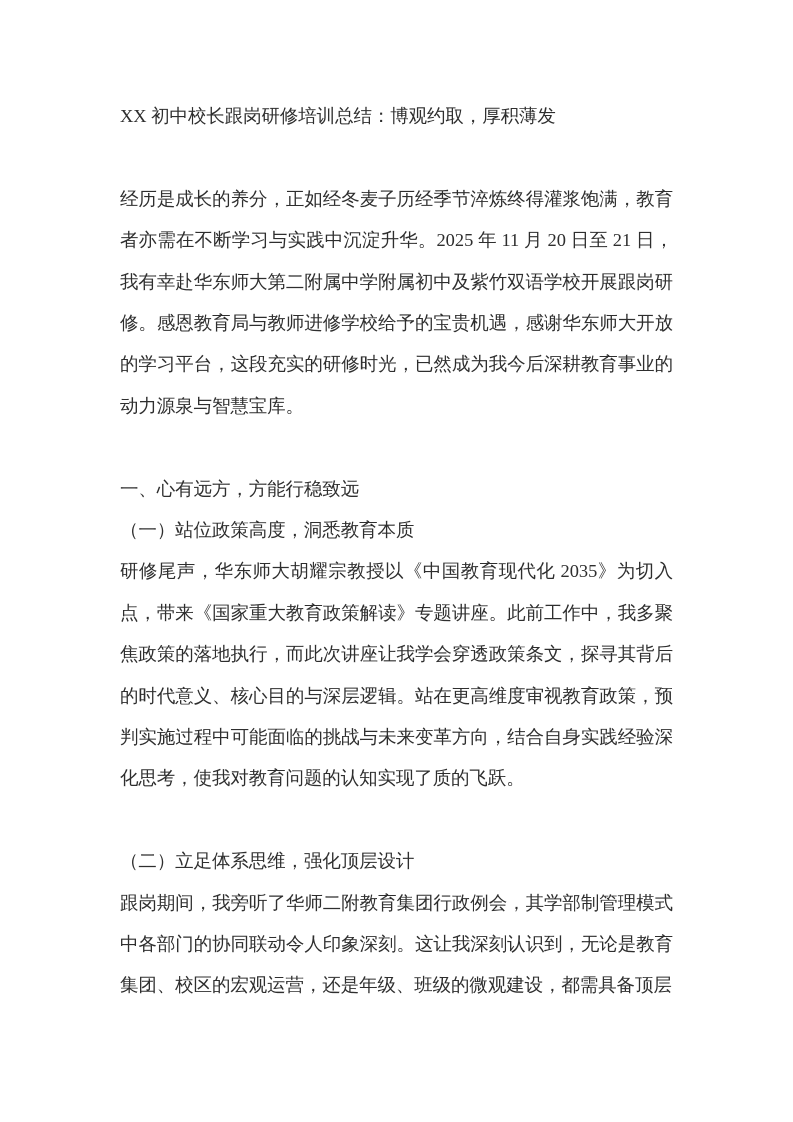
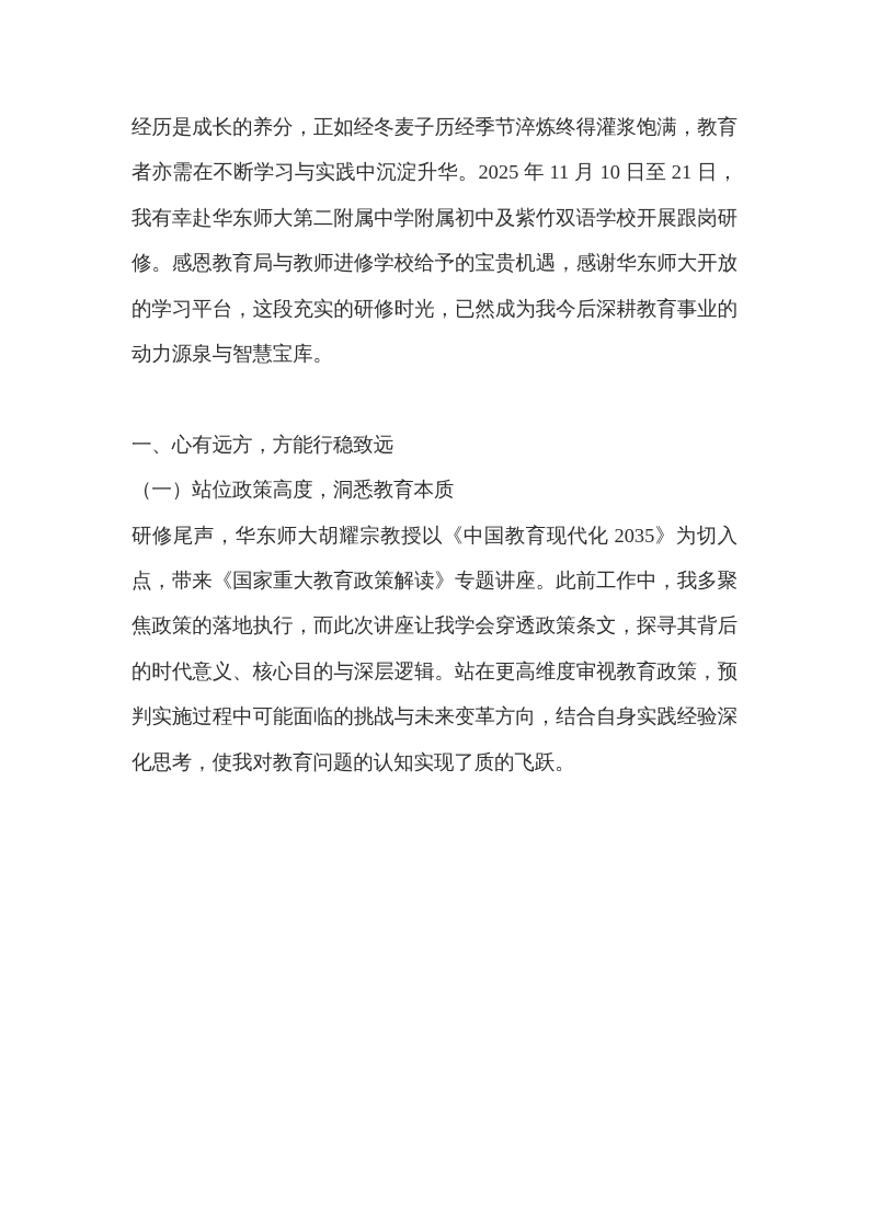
- XX 初中校长跟岗研修培训总结：博观约取，厚积薄发
- 经历是成长的养分，正如经冬麦子历经季节淬炼终得灌浆饱满，教育者亦需在不断学习与实践中沉淀升华。2025 年 11 月 20 日至 21 日，我有幸赴华东师大第二附属中学附属初中及紫竹双语学校开展跟岗研修。感恩教育局与教师进修学校给予的宝贵机遇，感谢华东师大开放的学习平台，这段充实的研修时光，已然成为我今后深耕教育事业的动力源泉与智慧宝库。
+ 经历是成长的养分，正如经冬麦子历经季节淬炼终得灌浆饱满，教育者亦需在不断学习与实践中沉淀升华。2025 年 11 月 10 日至 21 日，我有幸赴华东师大第二附属中学附属初中及紫竹双语学校开展跟岗研修。感恩教育局与教师进修学校给予的宝贵机遇，感谢华东师大开放的学习平台，这段充实的研修时光，已然成为我今后深耕教育事业的动力源泉与智慧宝库。
  一、心有远方，方能行稳致远
  （一）站位政策高度，洞悉教育本质
  研修尾声，华东师大胡耀宗教授以《中国教育现代化 2035》为切入点，带来《国家重大教育政策解读》专题讲座。此前工作中，我多聚焦政策的落地执行，而此次讲座让我学会穿透政策条文，探寻其背后的时代意义、核心目的与深层逻辑。站在更高维度审视教育政策，预判实施过程中可能面临的挑战与未来变革方向，结合自身实践经验深化思考，使我对教育问题的认知实现了质的飞跃。
- （二）立足体系思维，强化顶层设计
- 跟岗期间，我旁听了华师二附教育集团行政例会，其学部制管理模式中各部门的协同联动令人印象深刻。这让我深刻认识到，无论是教育集团、校区的宏观运营，还是年级、班级的微观建设，都需具备顶层
